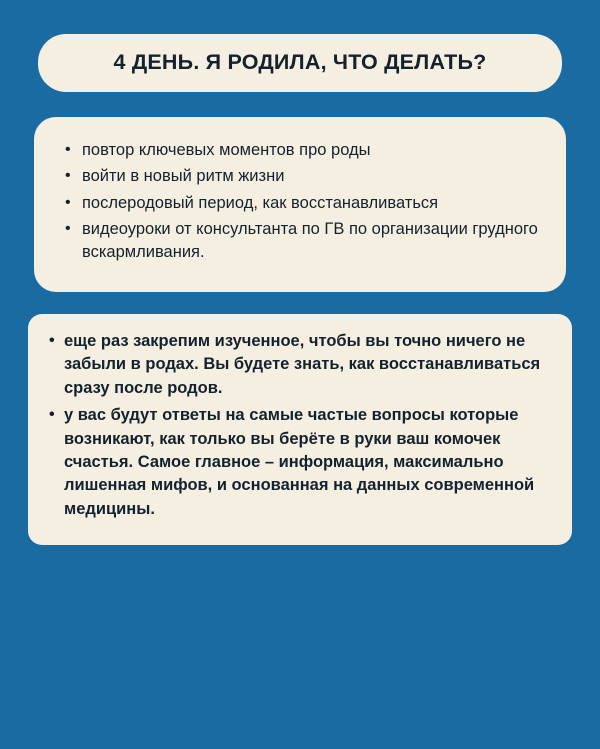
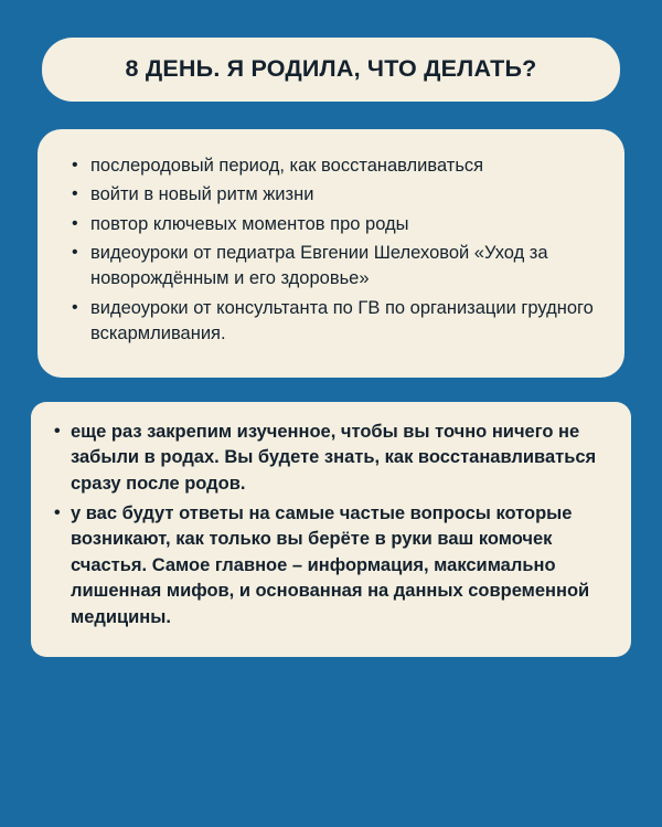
- 4 ДЕНЬ. Я РОДИЛА, ЧТО ДЕЛАТЬ?
+ 8 ДЕНЬ. Я РОДИЛА, ЧТО ДЕЛАТЬ?
- повтор ключевых моментов про роды
+ послеродовый период, как восстанавливаться
  войти в новый ритм жизни
- послеродовый период, как восстанавливаться
+ повтор ключевых моментов про роды
+ видеоуроки от педиатра Евгении Шелеховой «Уход за новорождённым и его здоровье»
  видеоуроки от консультанта по ГВ по организации грудного вскармливания.
  еще раз закрепим изученное, чтобы вы точно ничего не забыли в родах. Вы будете знать, как восстанавливаться сразу после родов.
  у вас будут ответы на самые частые вопросы которые возникают, как только вы берёте в руки ваш комочек счастья. Самое главное – информация, максимально лишенная мифов, и основанная на данных современной медицины.
